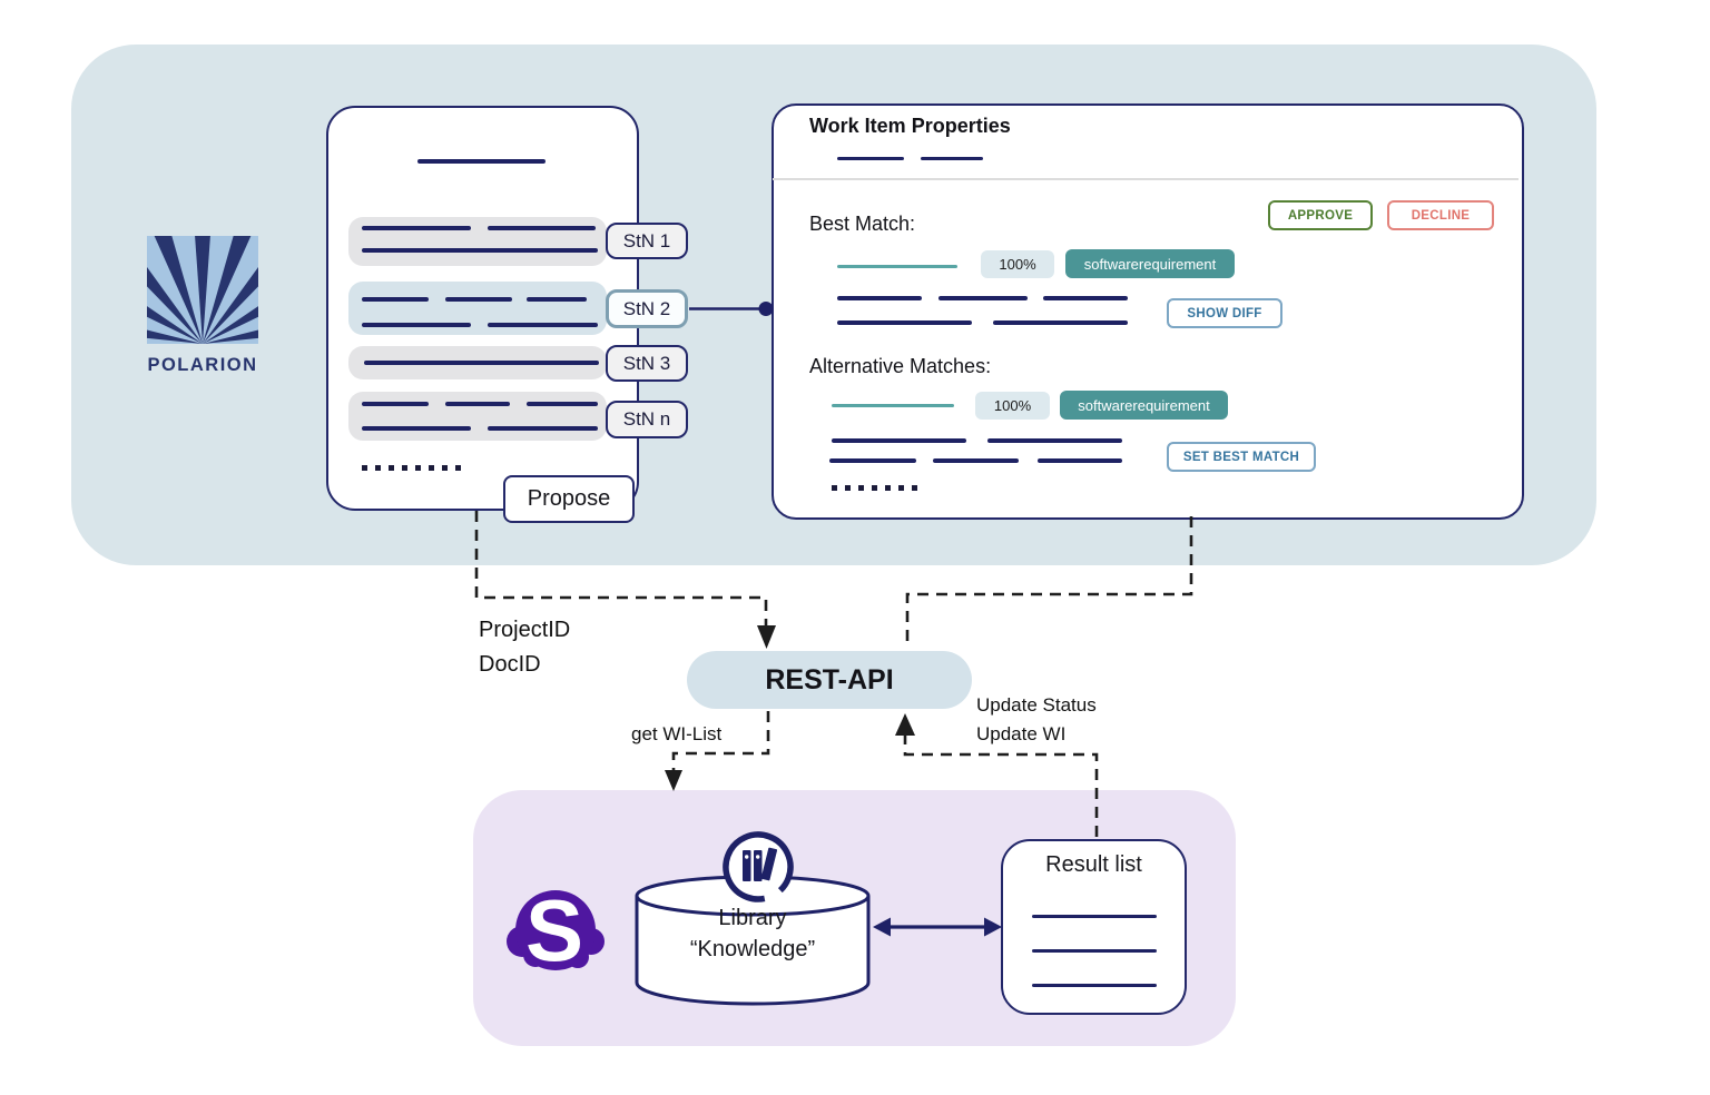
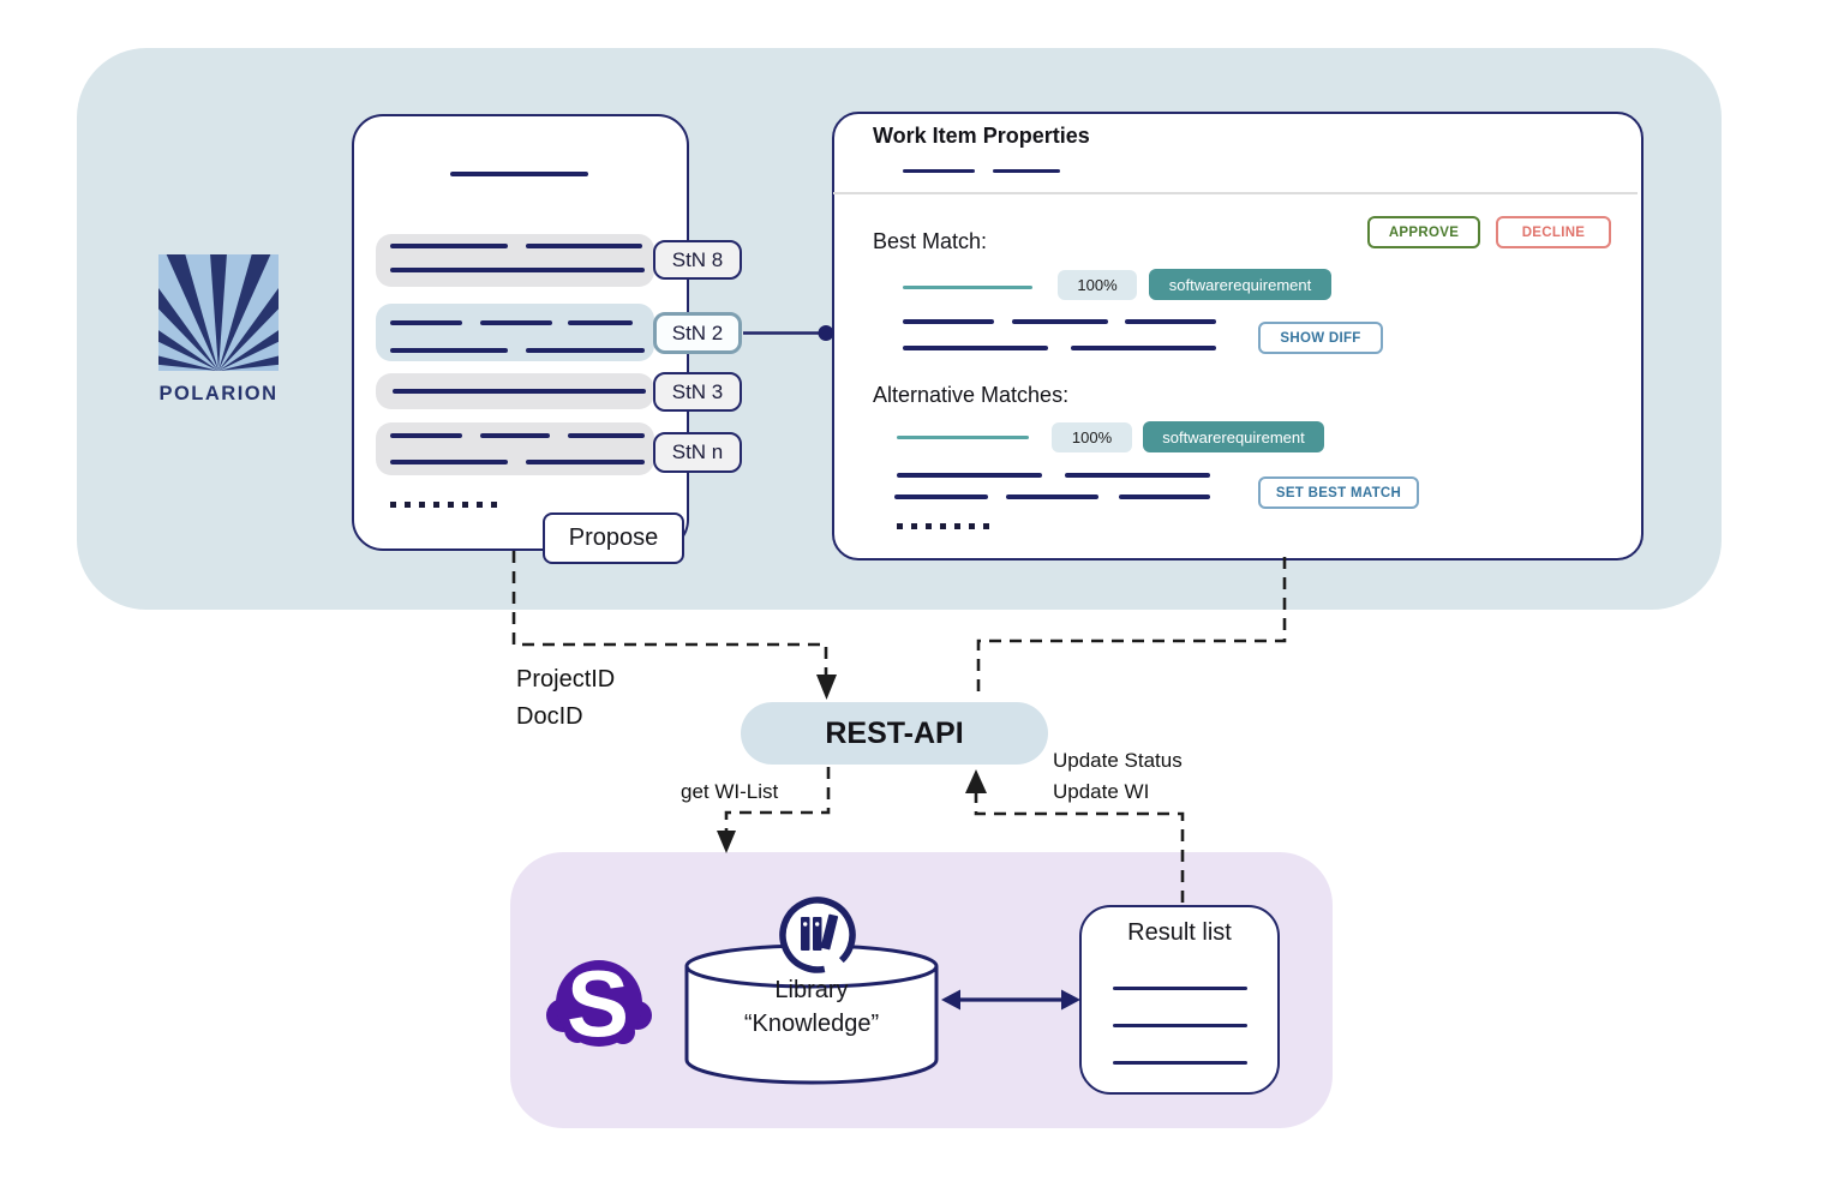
  POLARION
- StN 1
+ StN 8
  StN 2
  StN 3
  StN n
  Propose
  Work Item Properties
  APPROVE
  DECLINE
  Best Match:
  100%
  softwarerequirement
  SHOW DIFF
  Alternative Matches:
  100%
  softwarerequirement
  SET BEST MATCH
  ProjectID
  DocID
  REST-API
  get WI-List
  Update Status
  Update WI
  S
  Library
  “Knowledge”
  Result list
